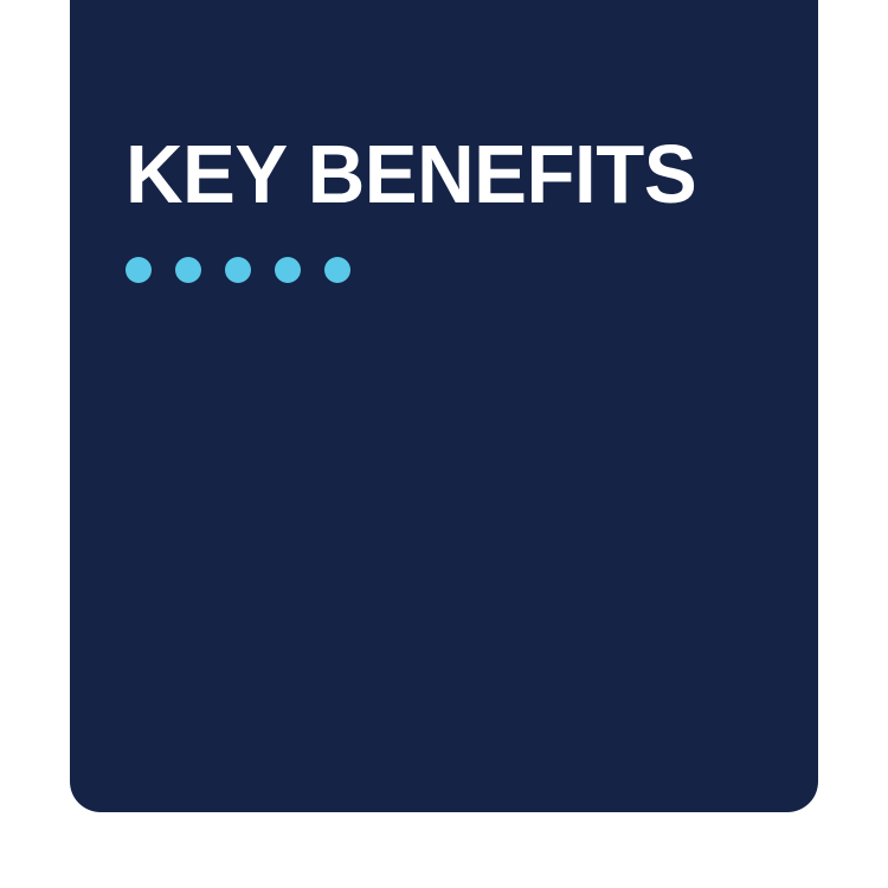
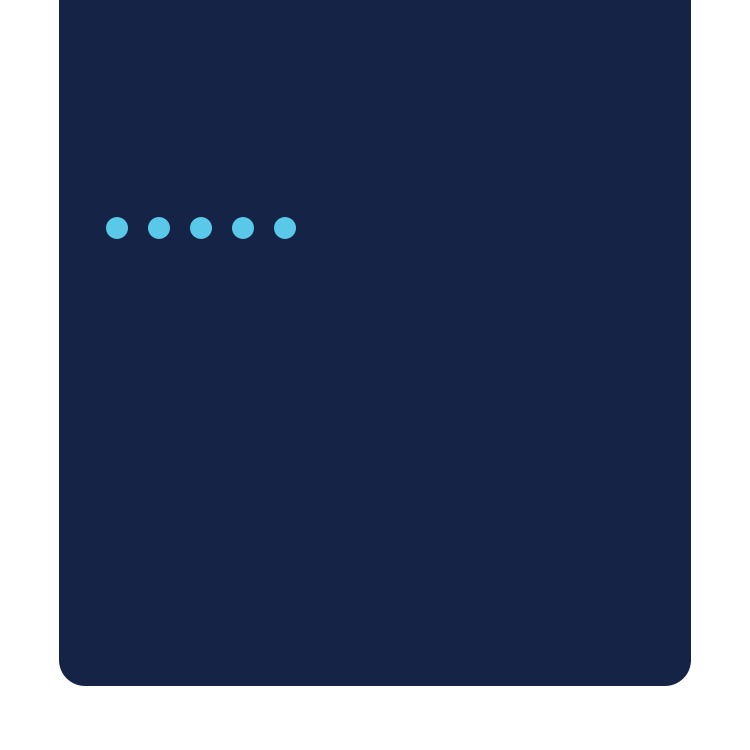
- KEY BENEFITS
